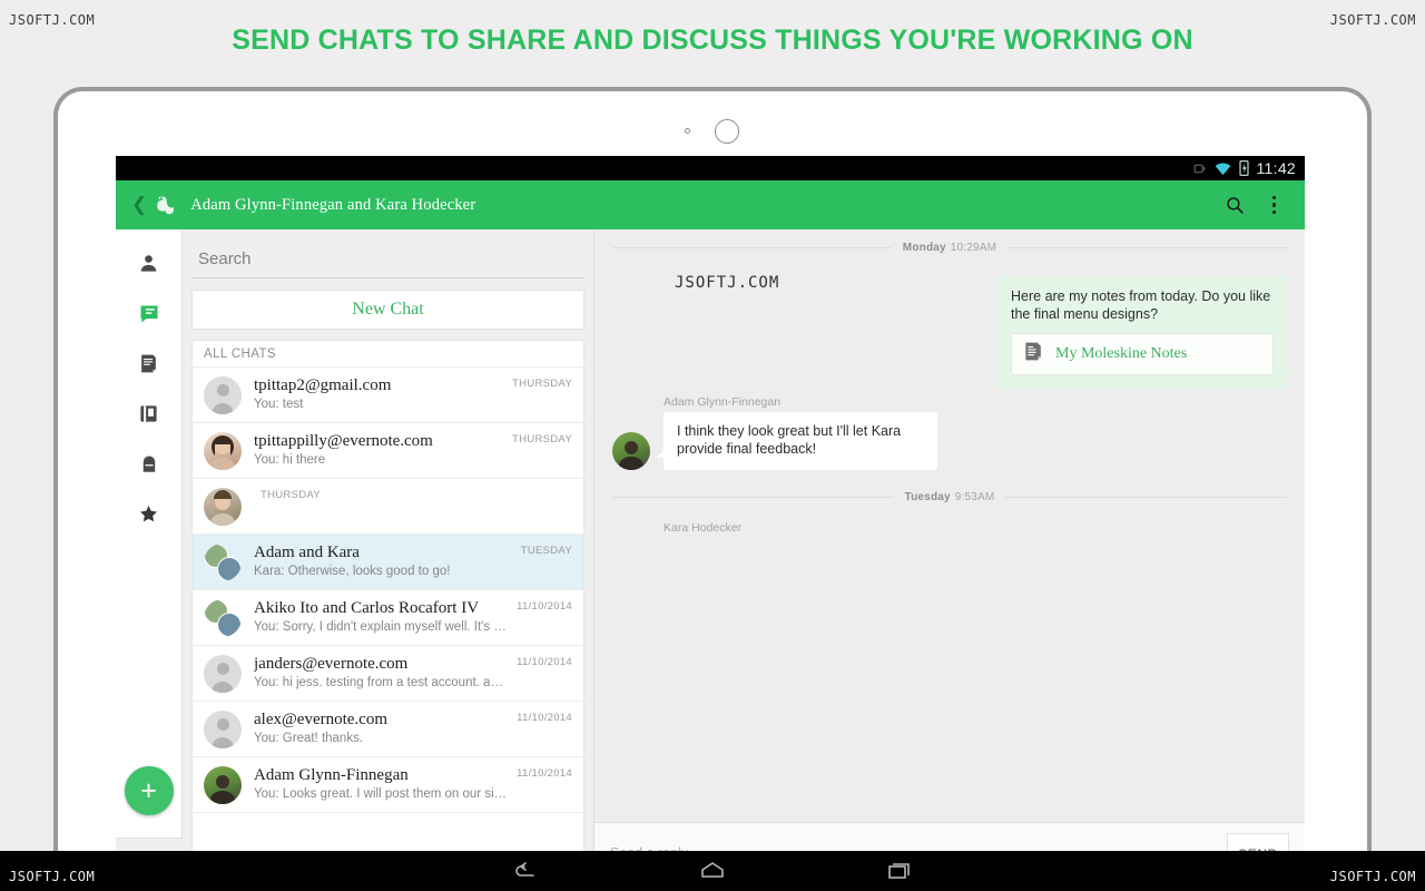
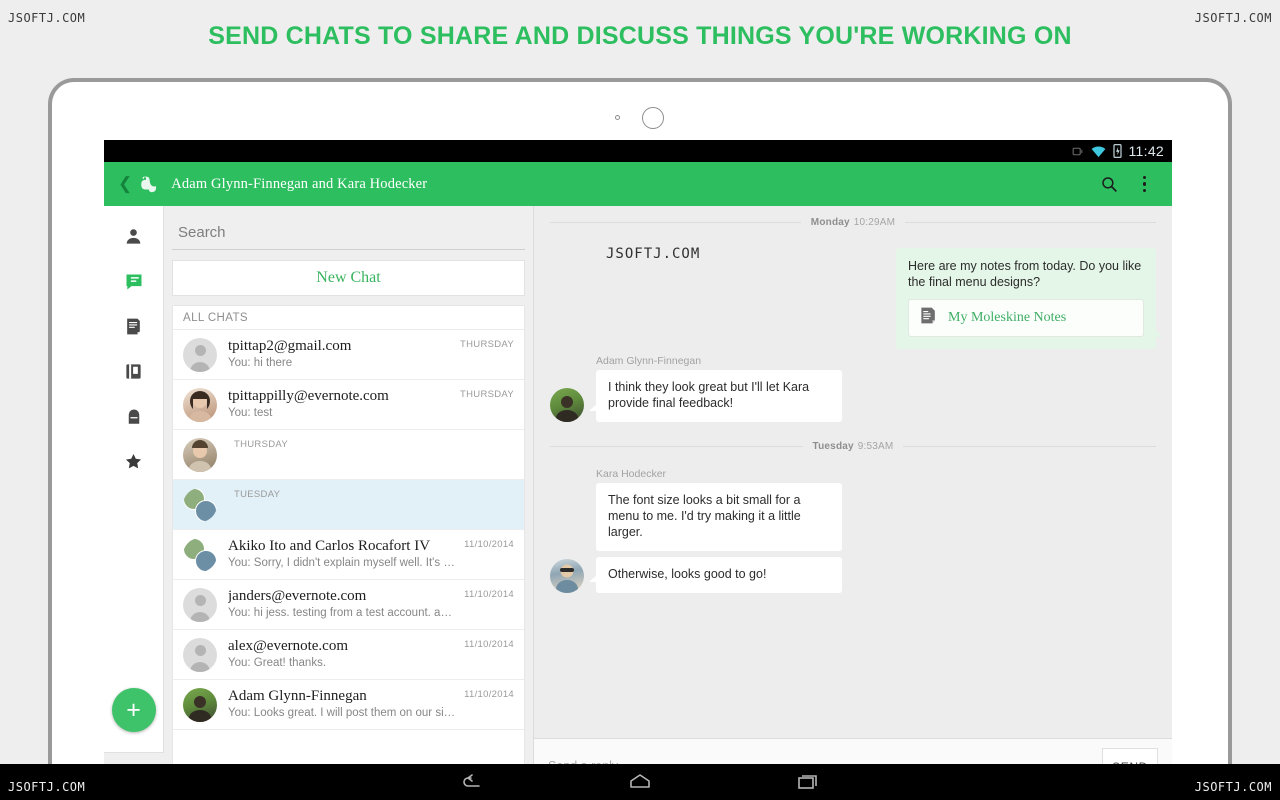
  SEND CHATS TO SHARE AND DISCUSS THINGS YOU'RE WORKING ON
  JSOFTJ.COM
  JSOFTJ.COM
  11:42
  ❮
  Adam Glynn-Finnegan and Kara Hodecker
  +
  Search
  New Chat
  ALL CHATS
  tpittap2@gmail.com
- You: test
+ You: hi there
  THURSDAY
  tpittappilly@evernote.com
- You: hi there
+ You: test
  THURSDAY
  THURSDAY
- Adam and Kara
- Kara: Otherwise, looks good to go!
  TUESDAY
  Akiko Ito and Carlos Rocafort IV
  11/10/2014
  janders@evernote.com
  You: hi jess. testing from a test account. adam
  11/10/2014
  alex@evernote.com
  You: Great! thanks.
  11/10/2014
  Adam Glynn-Finnegan
  You: Looks great. I will post them on our site t
  11/10/2014
  Monday 10:29AM
  JSOFTJ.COM
  Here are my notes from today. Do you like the final menu designs?
  My Moleskine Notes
  Adam Glynn-Finnegan
  I think they look great but I'll let Kara provide final feedback!
  Tuesday 9:53AM
  Kara Hodecker
+ The font size looks a bit small for a menu to me. I'd try making it a little larger.
+ Otherwise, looks good to go!
  JSOFTJ.COM
  JSOFTJ.COM
